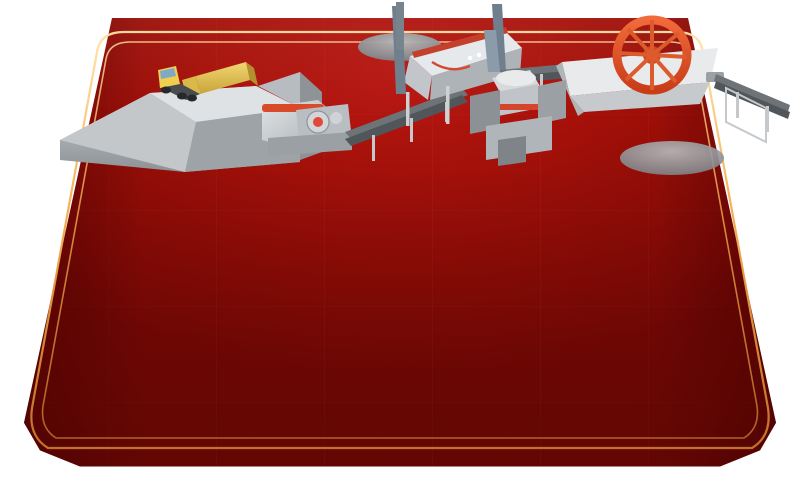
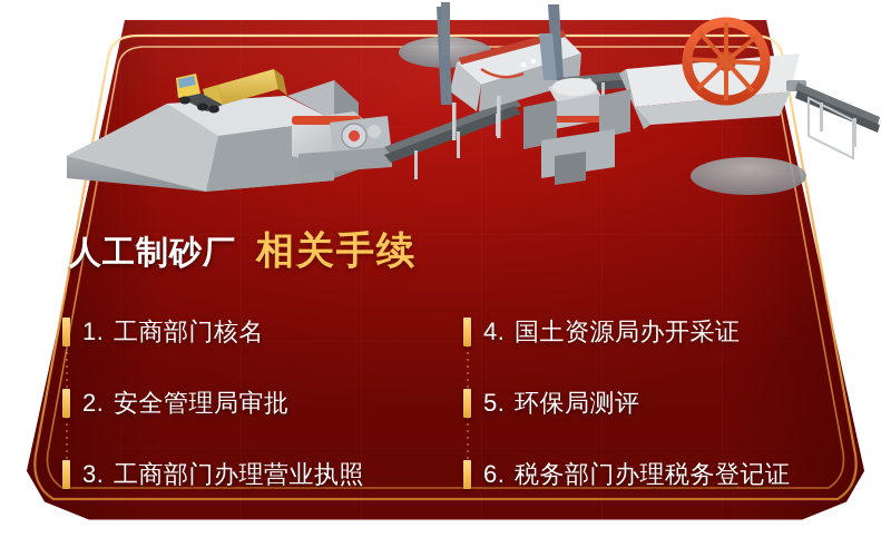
+ 人工制砂厂
+ 相关手续
+ 1. 工商部门核名
+ 4. 国土资源局办开采证
+ 2. 安全管理局审批
+ 5. 环保局测评
+ 3. 工商部门办理营业执照
+ 6. 税务部门办理税务登记证
